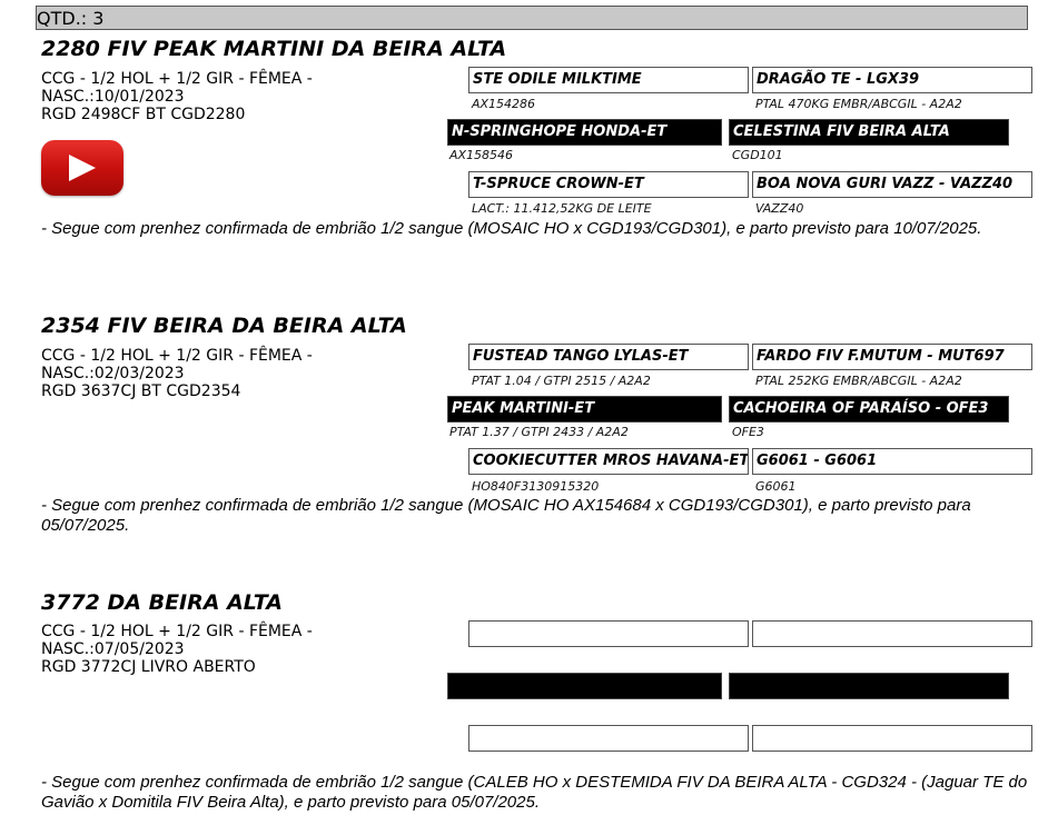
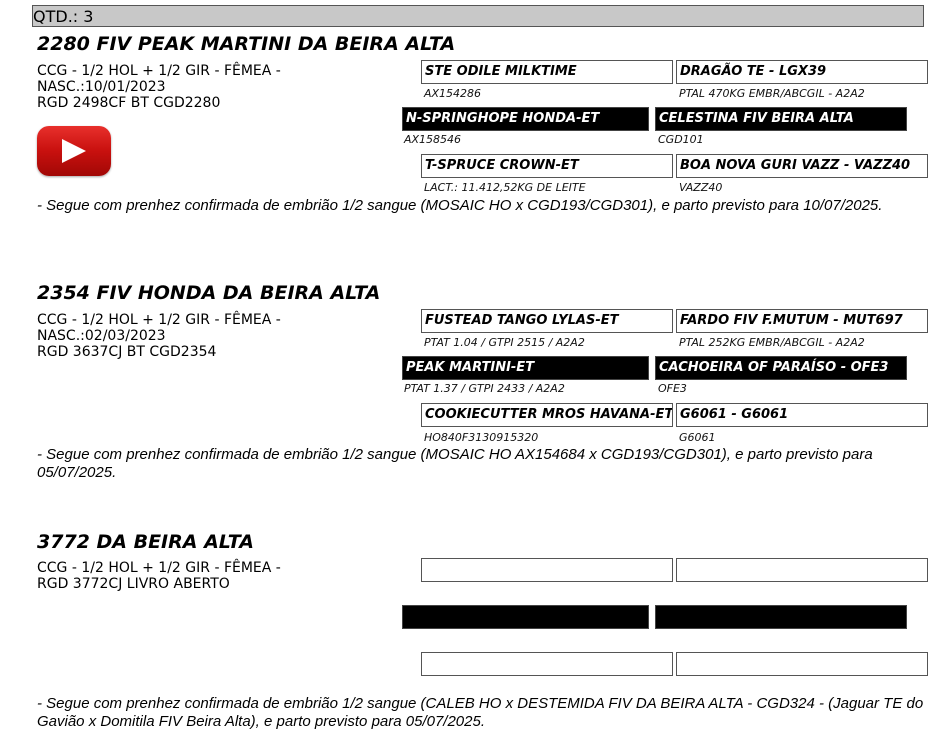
  QTD.: 3
  2280 FIV PEAK MARTINI DA BEIRA ALTA
  CCG - 1/2 HOL + 1/2 GIR - FÊMEA -
  NASC.:10/01/2023
  RGD 2498CF BT CGD2280
  STE ODILE MILKTIME
  DRAGÃO TE - LGX39
  AX154286
  PTAL 470KG EMBR/ABCGIL - A2A2
  N-SPRINGHOPE HONDA-ET
  CELESTINA FIV BEIRA ALTA
  AX158546
  CGD101
  T-SPRUCE CROWN-ET
  BOA NOVA GURI VAZZ - VAZZ40
  LACT.: 11.412,52KG DE LEITE
  VAZZ40
  - Segue com prenhez confirmada de embrião 1/2 sangue (MOSAIC HO x CGD193/CGD301), e parto previsto para 10/07/2025.
- 2354 FIV BEIRA DA BEIRA ALTA
+ 2354 FIV HONDA DA BEIRA ALTA
  CCG - 1/2 HOL + 1/2 GIR - FÊMEA -
  NASC.:02/03/2023
  RGD 3637CJ BT CGD2354
  FUSTEAD TANGO LYLAS-ET
  FARDO FIV F.MUTUM - MUT697
  PTAT 1.04 / GTPI 2515 / A2A2
  PTAL 252KG EMBR/ABCGIL - A2A2
  PEAK MARTINI-ET
  CACHOEIRA OF PARAÍSO - OFE3
  PTAT 1.37 / GTPI 2433 / A2A2
  OFE3
  COOKIECUTTER MROS HAVANA-ET
  G6061 - G6061
  HO840F3130915320
  G6061
  - Segue com prenhez confirmada de embrião 1/2 sangue (MOSAIC HO AX154684 x CGD193/CGD301), e parto previsto para 05/07/2025.
  3772 DA BEIRA ALTA
  CCG - 1/2 HOL + 1/2 GIR - FÊMEA -
- NASC.:07/05/2023
  RGD 3772CJ LIVRO ABERTO
  - Segue com prenhez confirmada de embrião 1/2 sangue (CALEB HO x DESTEMIDA FIV DA BEIRA ALTA - CGD324 - (Jaguar TE do Gavião x Domitila FIV Beira Alta), e parto previsto para 05/07/2025.
